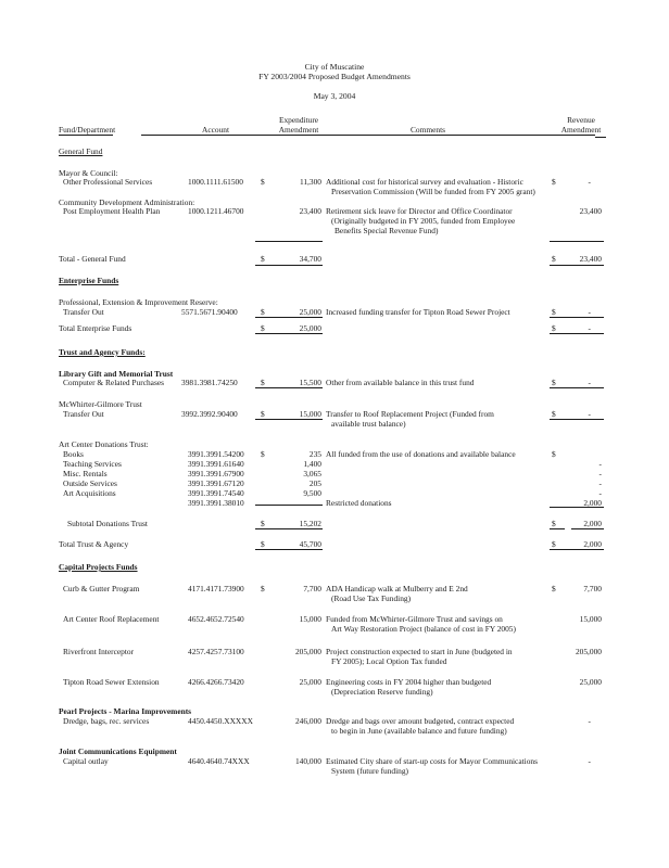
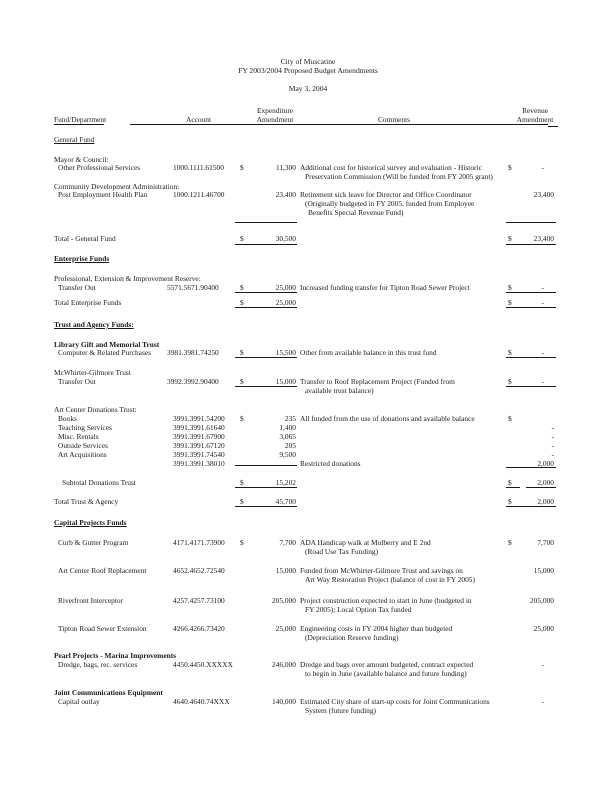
  City of Muscatine
  FY 2003/2004 Proposed Budget Amendments
  May 3, 2004
  Expenditure
  Revenue
  Fund/Department
  Account
  Amendment
  Comments
  Amendment
  General Fund
  Mayor & Council:
  Other Professional Services
  1000.1111.61500
  $
  11,300
  Additional cost for historical survey and evaluation - Historic
  Preservation Commission (Will be funded from FY 2005 grant)
  $
  -
  Community Development Administration:
  Post Employment Health Plan
  1000.1211.46700
  23,400
  Retirement sick leave for Director and Office Coordinator
  (Originally budgeted in FY 2005, funded from Employee
  Benefits Special Revenue Fund)
  23,400
  Total - General Fund
  $
- 34,700
+ 30,500
  $
  23,400
  Enterprise Funds
  Professional, Extension & Improvement Reserve:
  Transfer Out
  5571.5671.90400
  $
  25,000
  Increased funding transfer for Tipton Road Sewer Project
  $
  -
  Total Enterprise Funds
  $
  25,000
  $
  -
  Trust and Agency Funds:
  Library Gift and Memorial Trust
  Computer & Related Purchases
  3981.3981.74250
  $
  15,500
  Other from available balance in this trust fund
  $
  -
  McWhirter-Gilmore Trust
  Transfer Out
  3992.3992.90400
  $
  15,000
  Transfer to Roof Replacement Project (Funded from
  available trust balance)
  $
  -
  Art Center Donations Trust:
  Subtotal Donations Trust
  $
  15,202
  $
  2,000
  Total Trust & Agency
  $
  45,700
  $
  2,000
  Capital Projects Funds
  Pearl Projects - Marina Improvements
  Dredge, bags, rec. services
  4450.4450.XXXXX
  246,000
  Dredge and bags over amount budgeted, contract expected
  to begin in June (available balance and future funding)
  -
  Joint Communications Equipment
  Capital outlay
  4640.4640.74XXX
  140,000
- Estimated City share of start-up costs for Mayor Communications
+ Estimated City share of start-up costs for Joint Communications
  System (future funding)
  -
  Books
  3991.3991.54200
  $
  235
  All funded from the use of donations and available balance
  $
  Teaching Services
  3991.3991.61640
  1,400
  -
  Misc. Rentals
  3991.3991.67900
  3,065
  -
  Outside Services
  3991.3991.67120
  205
  -
  Art Acquisitions
  3991.3991.74540
  9,500
  -
  3991.3991.38010
  Restricted donations
  2,000
  Curb & Gutter Program
  4171.4171.73900
  $
  7,700
  ADA Handicap walk at Mulberry and E 2nd
  (Road Use Tax Funding)
  $
  7,700
  Art Center Roof Replacement
  4652.4652.72540
  15,000
  Funded from McWhirter-Gilmore Trust and savings on
  Art Way Restoration Project (balance of cost in FY 2005)
  15,000
  Riverfront Interceptor
  4257.4257.73100
  205,000
  Project construction expected to start in June (budgeted in
  FY 2005); Local Option Tax funded
  205,000
  Tipton Road Sewer Extension
  4266.4266.73420
  25,000
  Engineering costs in FY 2004 higher than budgeted
  (Depreciation Reserve funding)
  25,000
